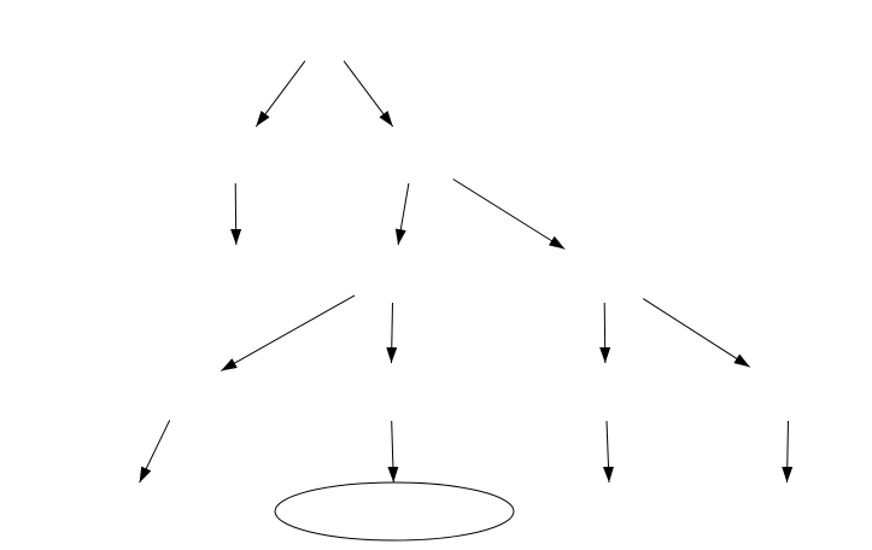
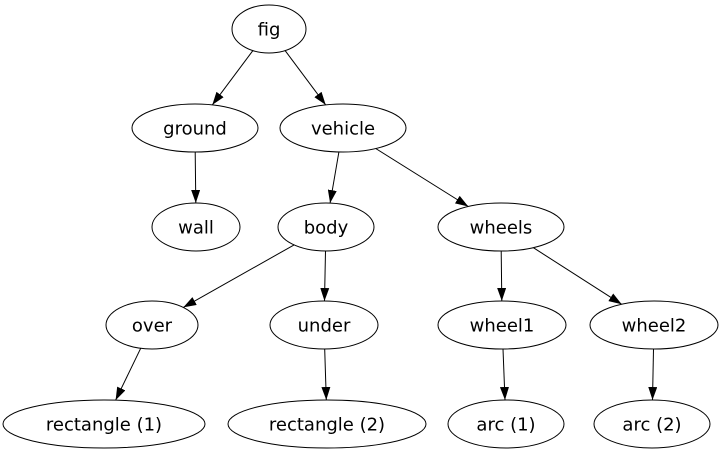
+ fig
+ ground
+ vehicle
+ wall
+ body
+ wheels
+ over
+ under
+ wheel1
+ wheel2
+ rectangle (1)
+ rectangle (2)
+ arc (1)
+ arc (2)
